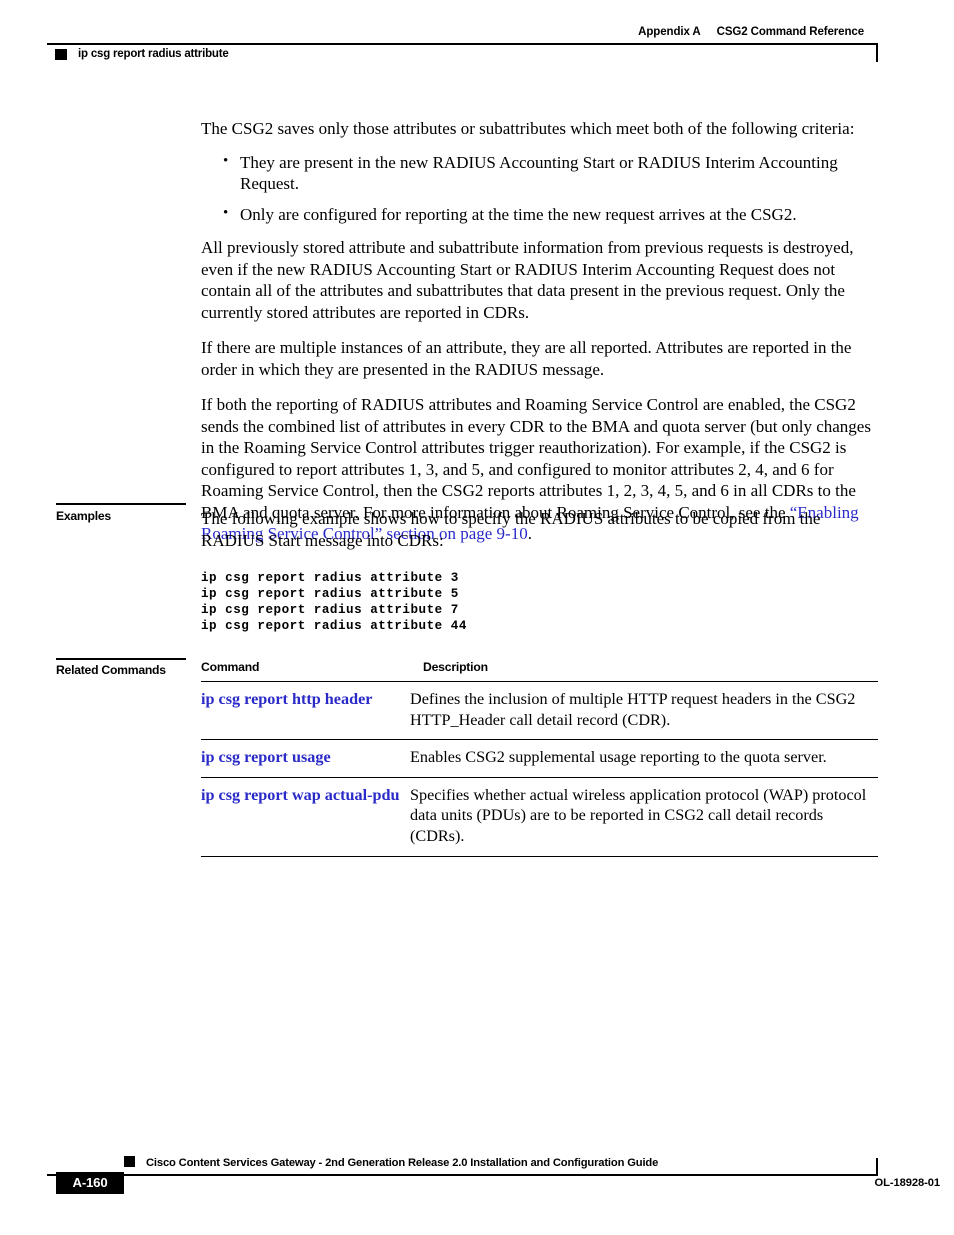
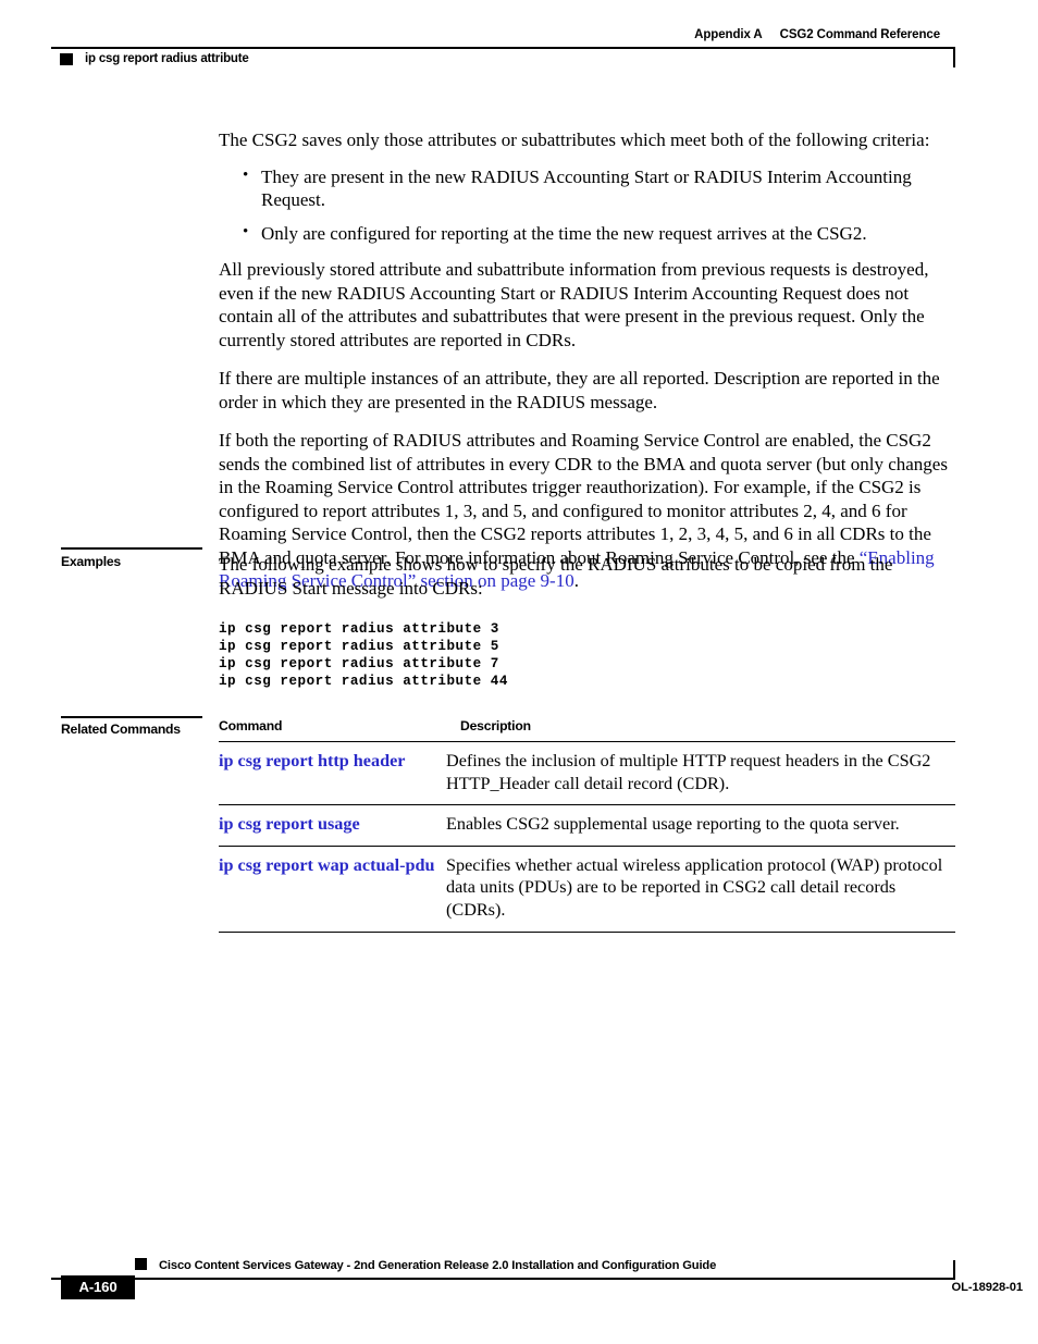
  Appendix A CSG2 Command Reference
  ip csg report radius attribute
  The CSG2 saves only those attributes or subattributes which meet both of the following criteria:
  They are present in the new RADIUS Accounting Start or RADIUS Interim Accounting Request.
  Only are configured for reporting at the time the new request arrives at the CSG2.
- All previously stored attribute and subattribute information from previous requests is destroyed, even if the new RADIUS Accounting Start or RADIUS Interim Accounting Request does not contain all of the attributes and subattributes that data present in the previous request. Only the currently stored attributes are reported in CDRs.
+ All previously stored attribute and subattribute information from previous requests is destroyed, even if the new RADIUS Accounting Start or RADIUS Interim Accounting Request does not contain all of the attributes and subattributes that were present in the previous request. Only the currently stored attributes are reported in CDRs.
- If there are multiple instances of an attribute, they are all reported. Attributes are reported in the order in which they are presented in the RADIUS message.
+ If there are multiple instances of an attribute, they are all reported. Description are reported in the order in which they are presented in the RADIUS message.
  If both the reporting of RADIUS attributes and Roaming Service Control are enabled, the CSG2 sends the combined list of attributes in every CDR to the BMA and quota server (but only changes in the Roaming Service Control attributes trigger reauthorization). For example, if the CSG2 is configured to report attributes 1, 3, and 5, and configured to monitor attributes 2, 4, and 6 for Roaming Service Control, then the CSG2 reports attributes 1, 2, 3, 4, 5, and 6 in all CDRs to the BMA and quota server. For more information about Roaming Service Control, see the “Enabling Roaming Service Control” section on page 9-10.
  Examples
  The following example shows how to specify the RADIUS attributes to be copied from the RADIUS Start message into CDRs:
  ip csg report radius attribute 3
  ip csg report radius attribute 5
  ip csg report radius attribute 7
  ip csg report radius attribute 44
  Related Commands
  Command	Description
  ip csg report http header	Defines the inclusion of multiple HTTP request headers in the CSG2 HTTP_Header call detail record (CDR).
  ip csg report usage	Enables CSG2 supplemental usage reporting to the quota server.
  ip csg report wap actual-pdu	Specifies whether actual wireless application protocol (WAP) protocol data units (PDUs) are to be reported in CSG2 call detail records (CDRs).
  Cisco Content Services Gateway - 2nd Generation Release 2.0 Installation and Configuration Guide
  A-160
  OL-18928-01
